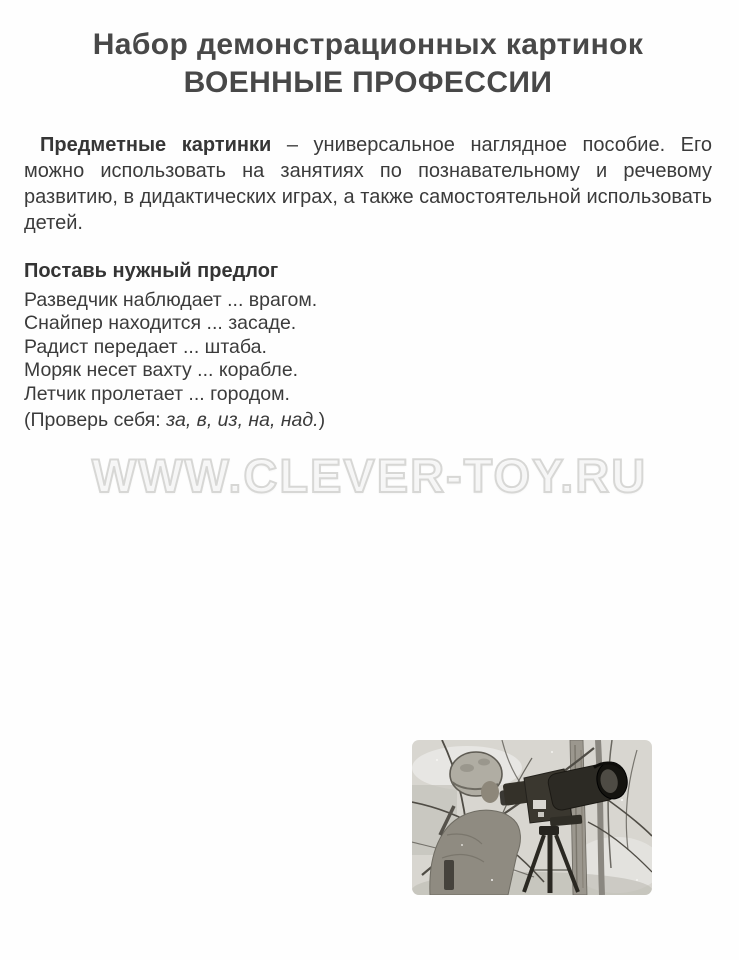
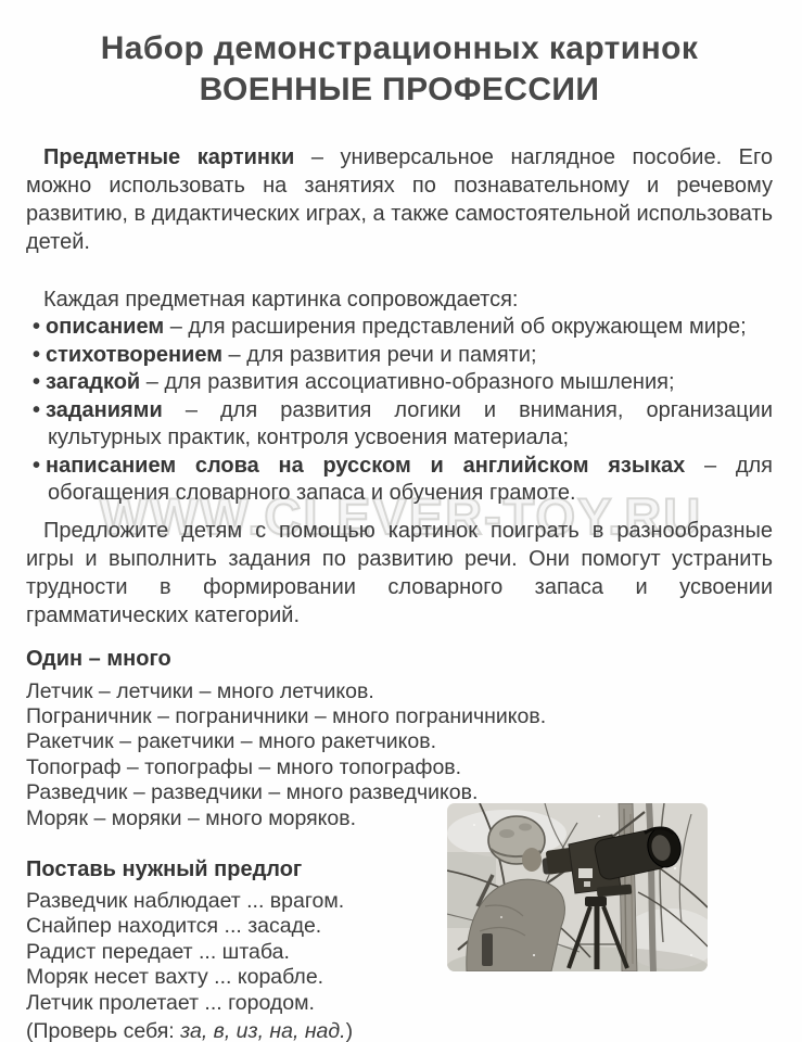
  WWW.CLEVER-TOY.RU
  Набор демонстрационных картинок
  ВОЕННЫЕ ПРОФЕССИИ
  Предметные картинки – универсальное наглядное пособие. Его можно использовать на занятиях по познавательному и речевому развитию, в дидактических играх, а также самостоятельной использовать детей.
+ Каждая предметная картинка сопровождается:
+ • описанием – для расширения представлений об окружающем мире;
+ • стихотворением – для развития речи и памяти;
+ • загадкой – для развития ассоциативно-образного мышления;
+ • заданиями – для развития логики и внимания, организации культурных практик, контроля усвоения материала;
+ • написанием слова на русском и английском языках – для обогащения словарного запаса и обучения грамоте.
+ Предложите детям с помощью картинок поиграть в разнообразные игры и выполнить задания по развитию речи. Они помогут устранить трудности в формировании словарного запаса и усвоении грамматических категорий.
+ Один – много
+ Летчик – летчики – много летчиков.
+ Пограничник – пограничники – много пограничников.
+ Ракетчик – ракетчики – много ракетчиков.
+ Топограф – топографы – много топографов.
+ Разведчик – разведчики – много разведчиков.
+ Моряк – моряки – много моряков.
  Поставь нужный предлог
  Разведчик наблюдает ... врагом.
  Снайпер находится ... засаде.
  Радист передает ... штаба.
  Моряк несет вахту ... корабле.
  Летчик пролетает ... городом.
  (Проверь себя: за, в, из, на, над.)
